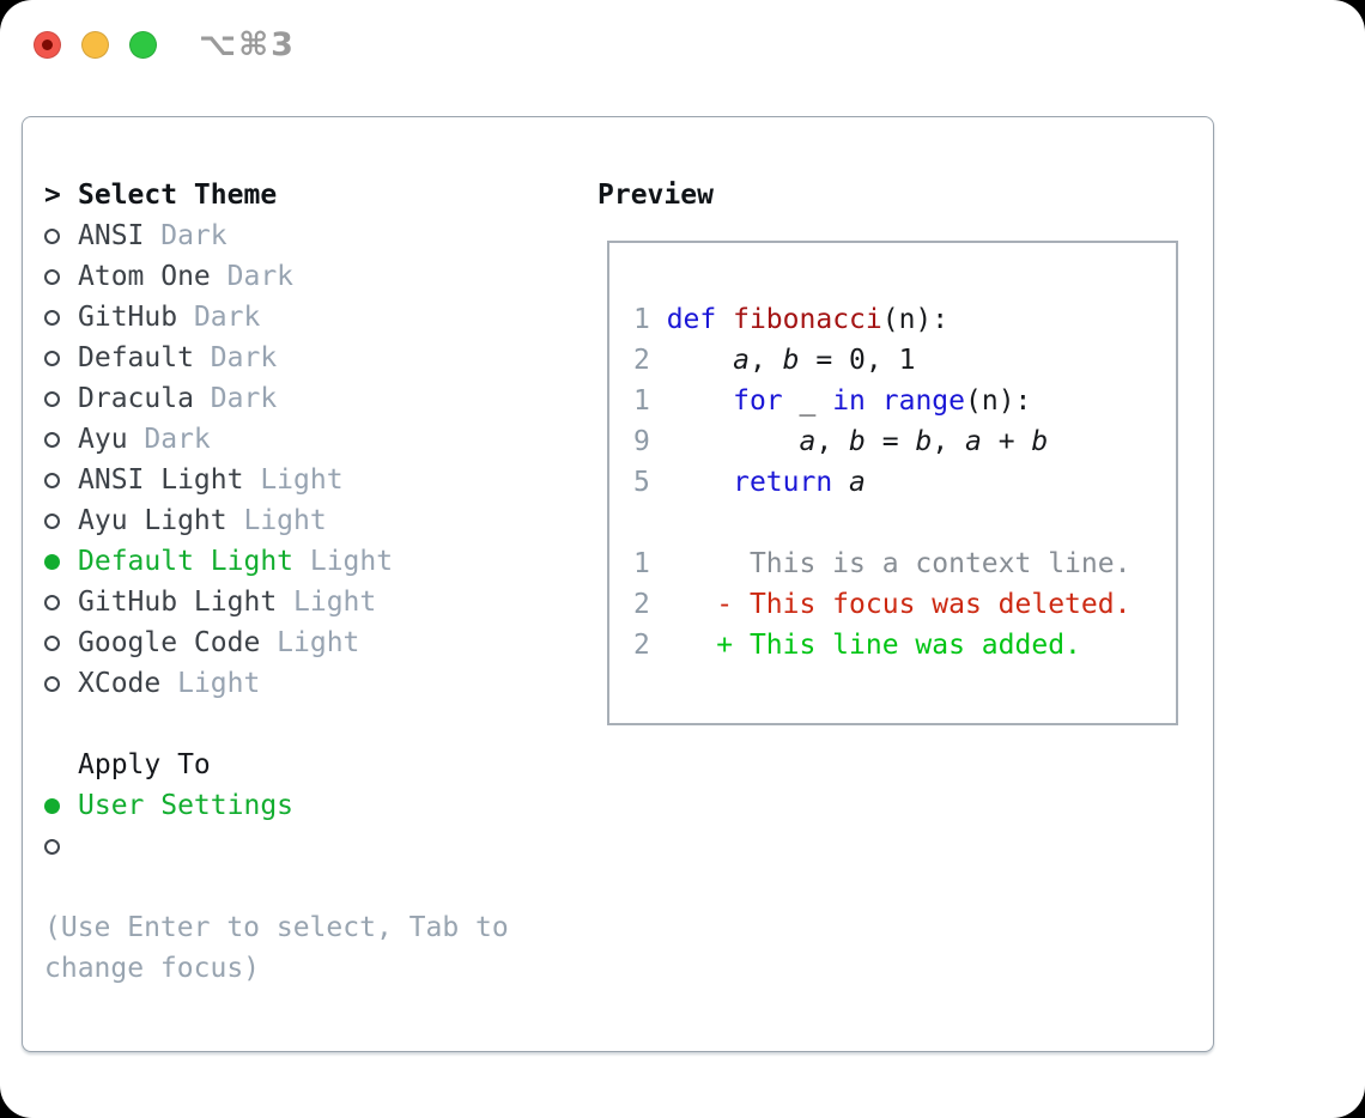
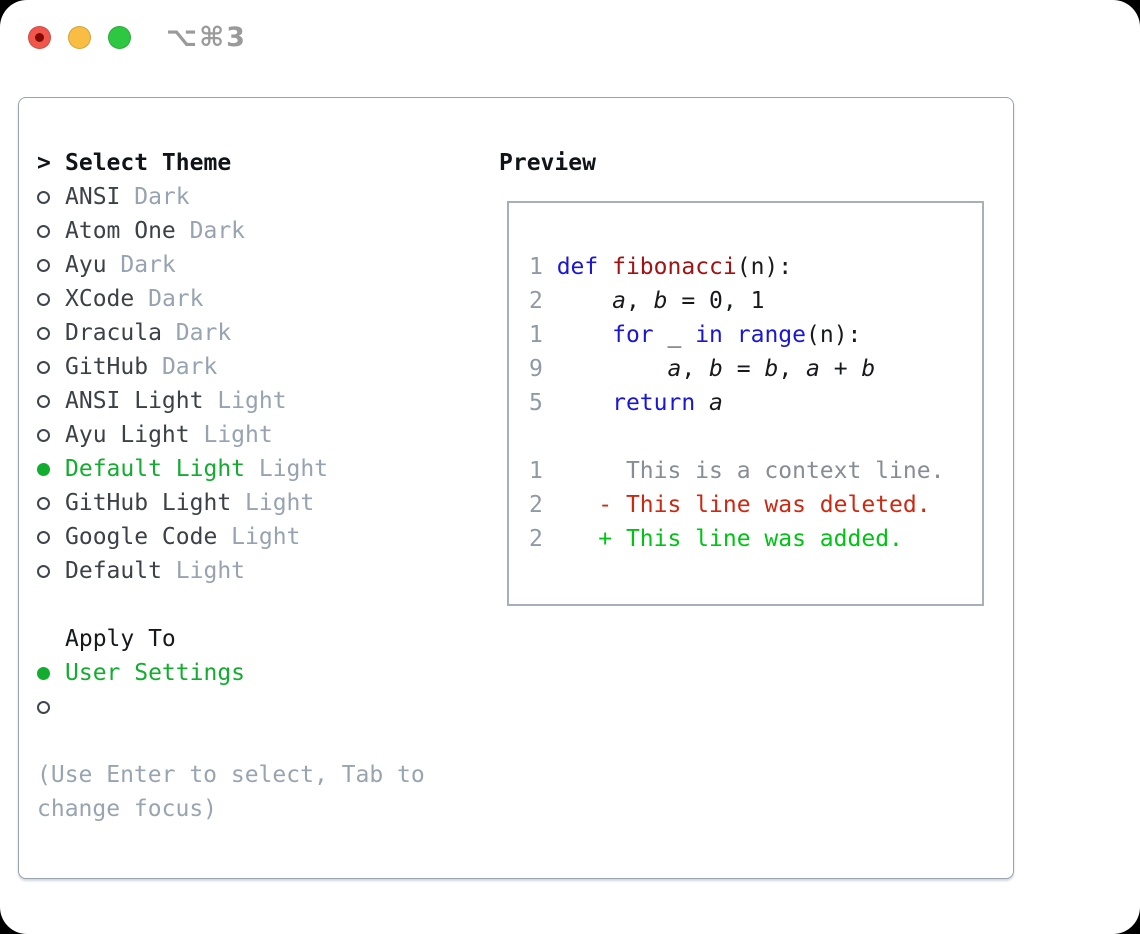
  ⌥⌘3
  >
  Select Theme
  ANSI
  Dark
  Atom One
  Dark
- GitHub
+ Ayu
  Dark
- Default
+ XCode
  Dark
  Dracula
  Dark
- Ayu
+ GitHub
  Dark
  ANSI Light
  Light
  Ayu Light
  Light
  Default Light
  Light
  GitHub Light
  Light
  Google Code
  Light
- XCode
+ Default
  Light
  Apply To
  User Settings
  (Use Enter to select, Tab to change focus)
  Preview
  1 def fibonacci(n):
  2 a, b = 0, 1
  1 for _ in range(n):
  9 a, b = b, a + b
  5 return a
  1 This is a context line.
- 2 - This focus was deleted.
+ 2 - This line was deleted.
  2 + This line was added.
